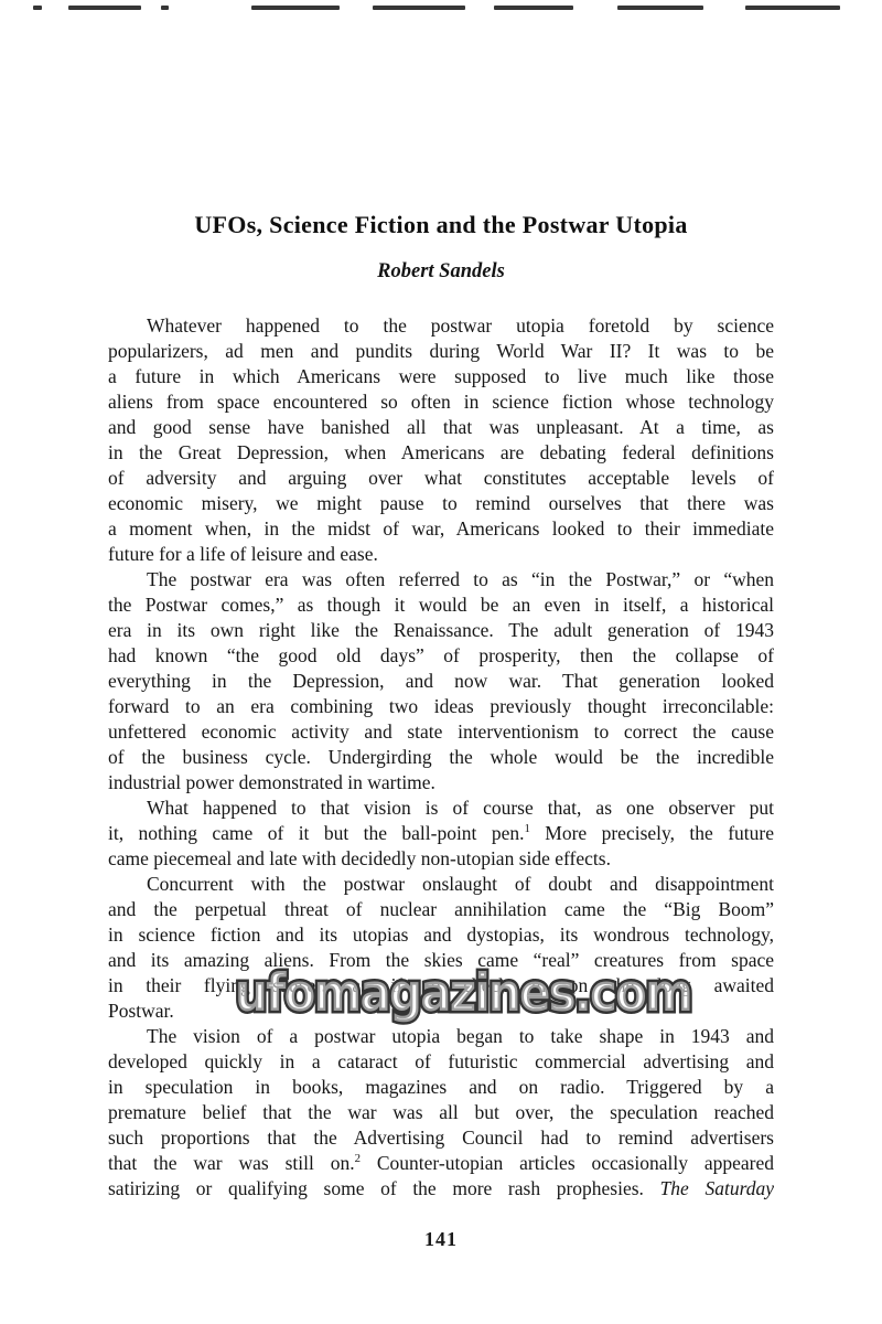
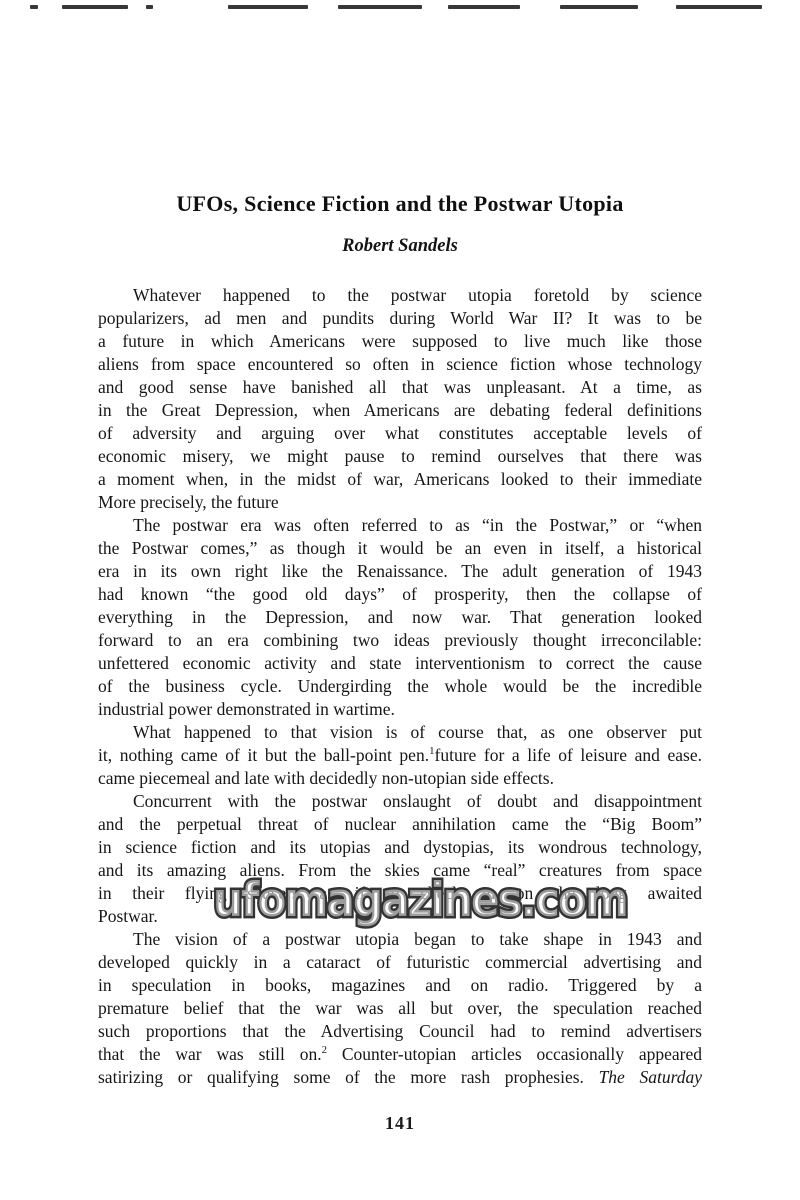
  UFOs, Science Fiction and the Postwar Utopia
  Robert Sandels
  Whatever happened to the postwar utopia foretold by science
  popularizers, ad men and pundits during World War II? It was to be
  a future in which Americans were supposed to live much like those
  aliens from space encountered so often in science fiction whose technology
  and good sense have banished all that was unpleasant. At a time, as
  in the Great Depression, when Americans are debating federal definitions
  of adversity and arguing over what constitutes acceptable levels of
  economic misery, we might pause to remind ourselves that there was
  a moment when, in the midst of war, Americans looked to their immediate
- future for a life of leisure and ease.
+ More precisely, the future
  The postwar era was often referred to as “in the Postwar,” or “when
  the Postwar comes,” as though it would be an even in itself, a historical
  era in its own right like the Renaissance. The adult generation of 1943
  had known “the good old days” of prosperity, then the collapse of
  everything in the Depression, and now war. That generation looked
  forward to an era combining two ideas previously thought irreconcilable:
  unfettered economic activity and state interventionism to correct the cause
  of the business cycle. Undergirding the whole would be the incredible
  industrial power demonstrated in wartime.
  What happened to that vision is of course that, as one observer put
- it, nothing came of it but the ball-point pen.1 More precisely, the future
+ it, nothing came of it but the ball-point pen.1future for a life of leisure and ease.
  came piecemeal and late with decidedly non-utopian side effects.
  Concurrent with the postwar onslaught of doubt and disappointment
  and the perpetual threat of nuclear annihilation came the “Big Boom”
  in science fiction and its utopias and dystopias, its wondrous technology,
  and its amazing aliens. From the skies came “real” creatures from space
  in their flying saucers as if to check in on the long awaited
  Postwar.
  The vision of a postwar utopia began to take shape in 1943 and
  developed quickly in a cataract of futuristic commercial advertising and
  in speculation in books, magazines and on radio. Triggered by a
  premature belief that the war was all but over, the speculation reached
  such proportions that the Advertising Council had to remind advertisers
  that the war was still on.2 Counter-utopian articles occasionally appeared
  satirizing or qualifying some of the more rash prophesies. The Saturday
  ufomagazines.com
  141
